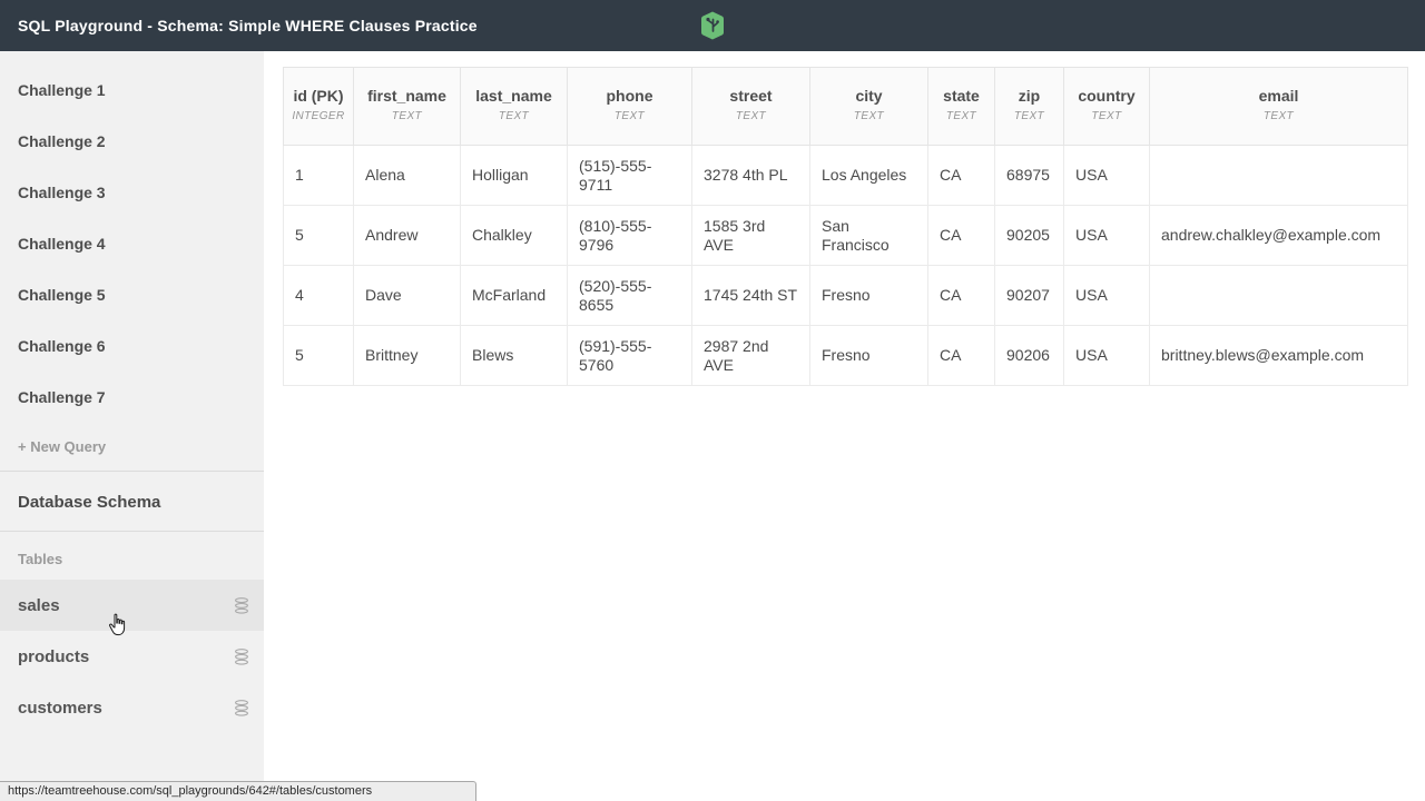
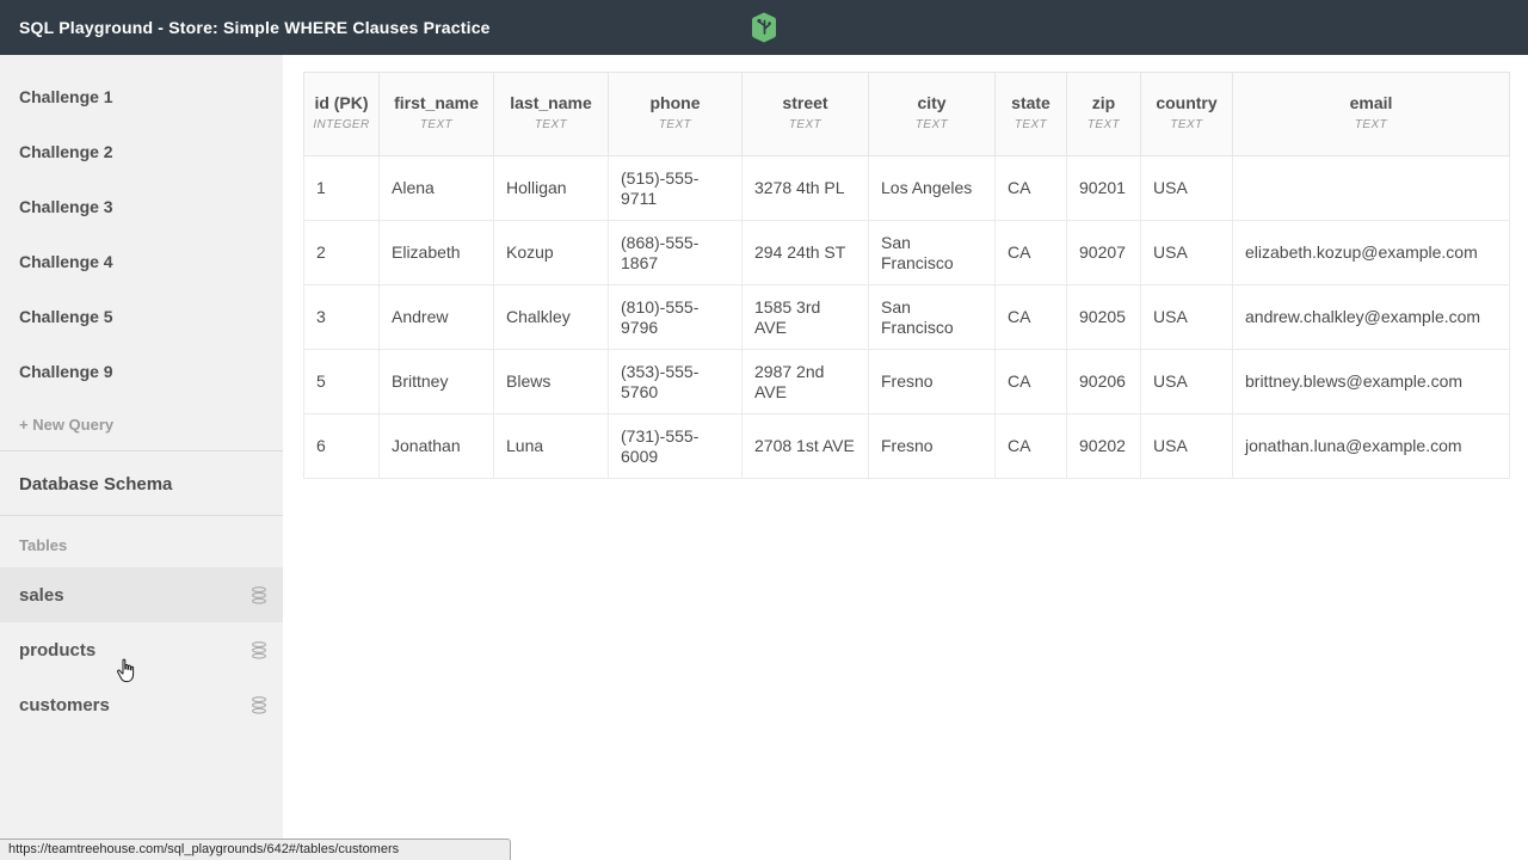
- SQL Playground - Schema: Simple WHERE Clauses Practice
+ SQL Playground - Store: Simple WHERE Clauses Practice
  Challenge 1
  Challenge 2
  Challenge 3
  Challenge 4
  Challenge 5
- Challenge 6
+ Challenge 9
- Challenge 7
  + New Query
  Database Schema
  Tables
  sales
  products
  customers
  id (PK)INTEGER	first_nameTEXT	last_nameTEXT	phoneTEXT	streetTEXT	cityTEXT	stateTEXT	zipTEXT	countryTEXT	emailTEXT
- 1	Alena	Holligan	(515)-555-9711	3278 4th PL	Los Angeles	CA	68975	USA
+ 1	Alena	Holligan	(515)-555-9711	3278 4th PL	Los Angeles	CA	90201	USA
+ 2	Elizabeth	Kozup	(868)-555-1867	294 24th ST	San Francisco	CA	90207	USA	elizabeth.kozup@example.com
- 5	Andrew	Chalkley	(810)-555-9796	1585 3rd AVE	San Francisco	CA	90205	USA	andrew.chalkley@example.com
+ 3	Andrew	Chalkley	(810)-555-9796	1585 3rd AVE	San Francisco	CA	90205	USA	andrew.chalkley@example.com
- 4	Dave	McFarland	(520)-555-8655	1745 24th ST	Fresno	CA	90207	USA
- 5	Brittney	Blews	(591)-555-5760	2987 2nd AVE	Fresno	CA	90206	USA	brittney.blews@example.com
+ 5	Brittney	Blews	(353)-555-5760	2987 2nd AVE	Fresno	CA	90206	USA	brittney.blews@example.com
+ 6	Jonathan	Luna	(731)-555-6009	2708 1st AVE	Fresno	CA	90202	USA	jonathan.luna@example.com
  https://teamtreehouse.com/sql_playgrounds/642#/tables/customers
